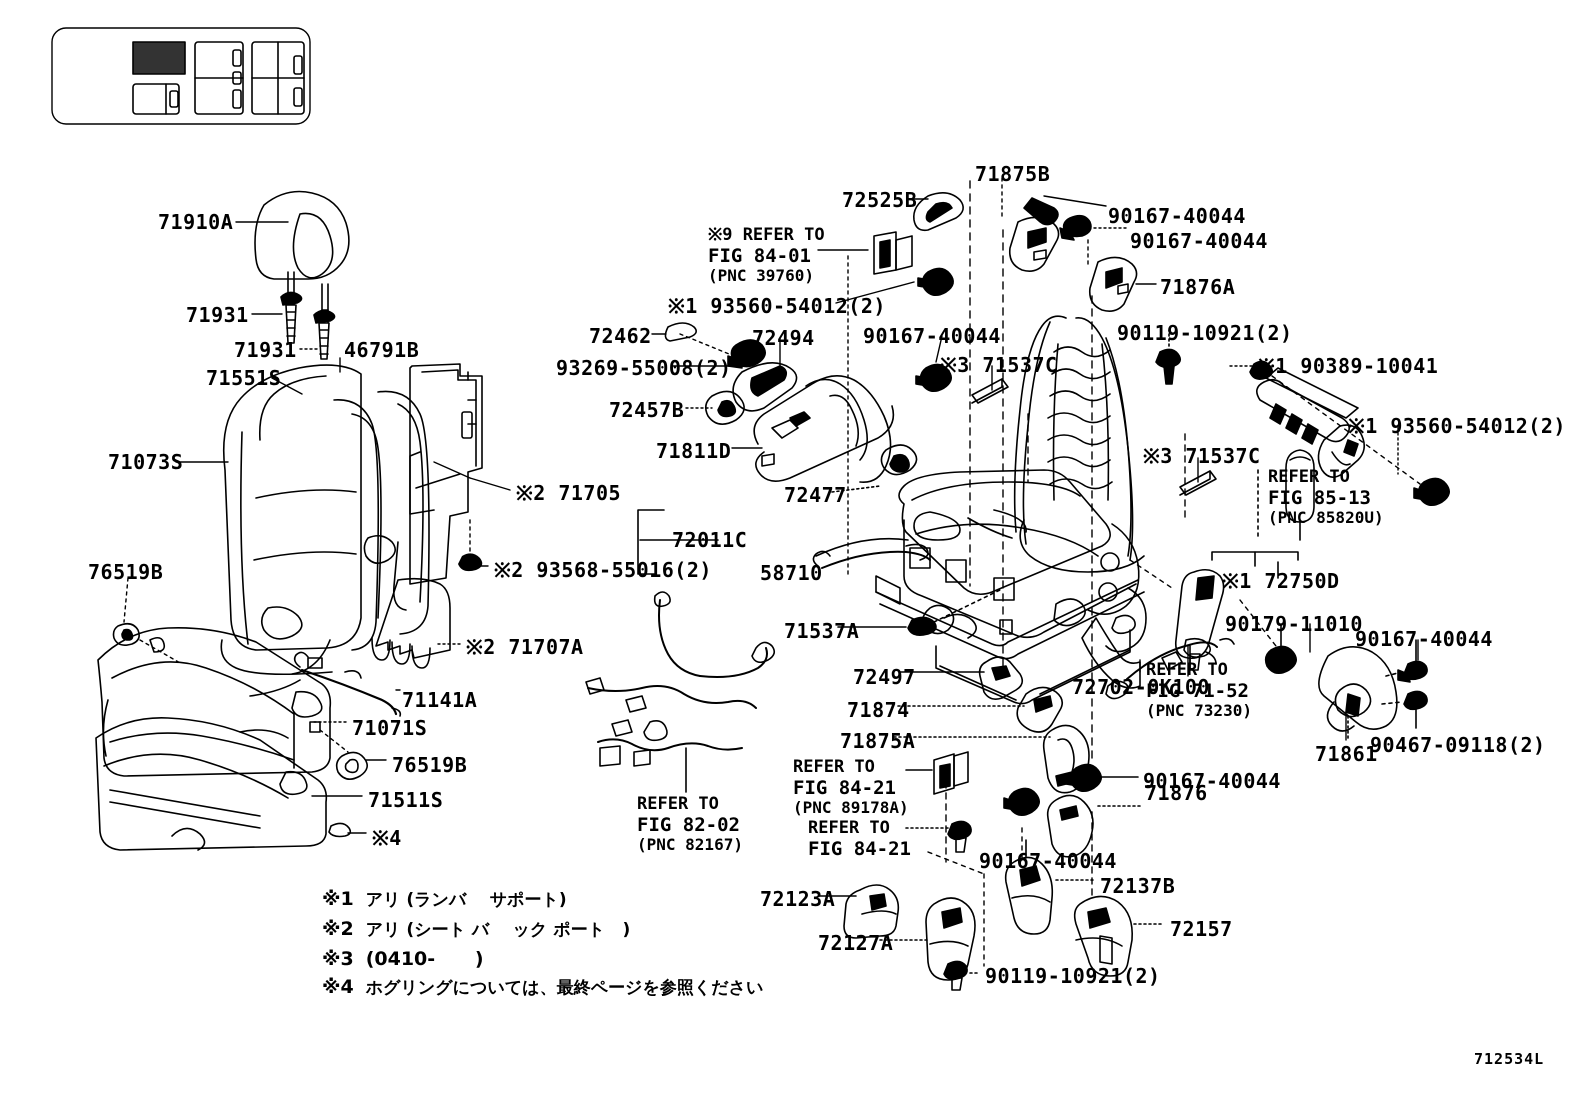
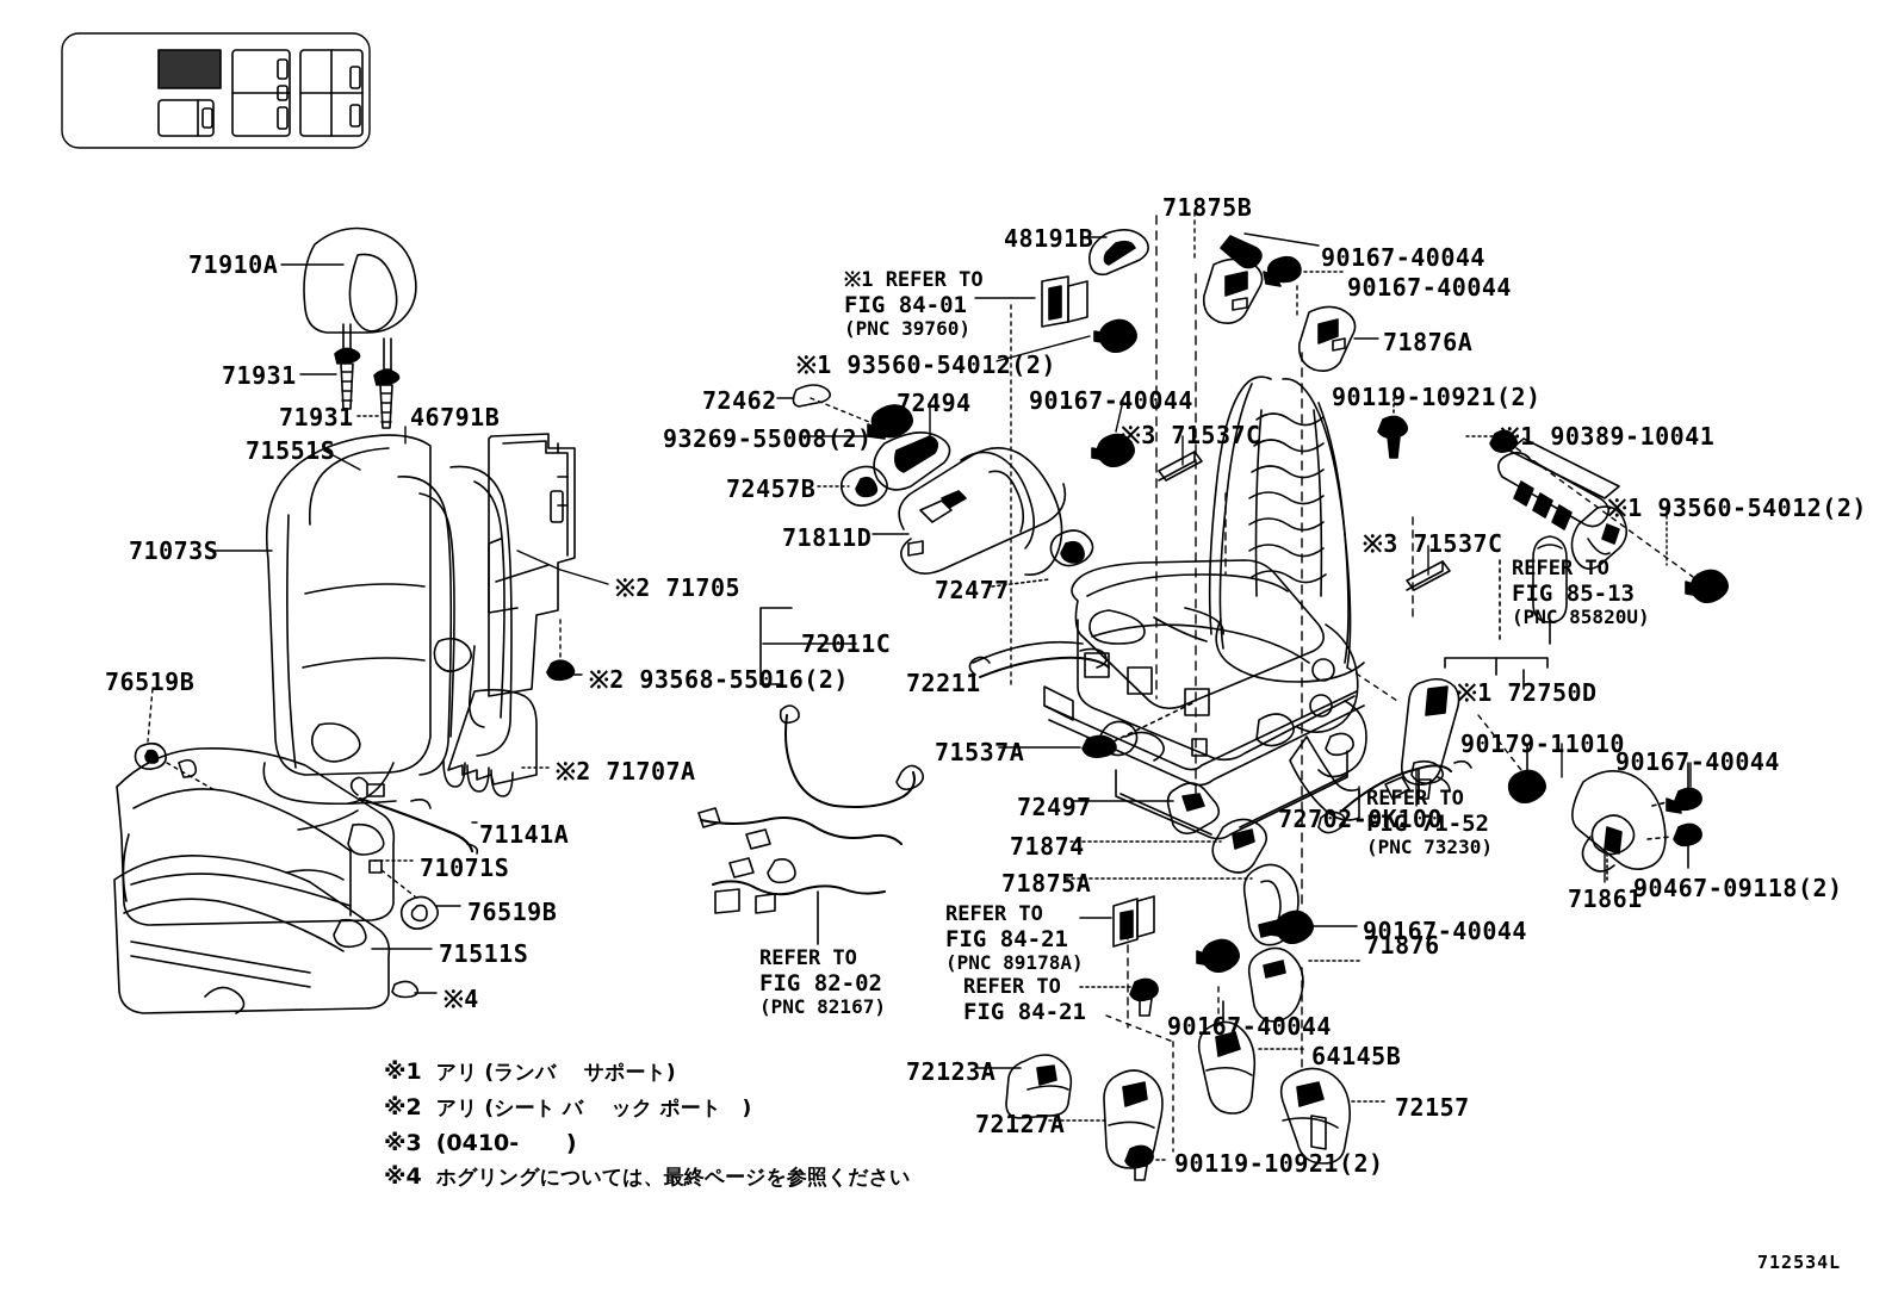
  71910A
  71931
  71931
  46791B
  71551S
  71073S
  76519B
  71141A
  71071S
  76519B
  71511S
  ※4
  ※2 71705
  ※2 93568-55016(2)
  ※2 71707A
- 72525B
+ 48191B
  71875B
  ※1 93560-54012(2)
  72462
  72494
  90167-40044
  93269-55008(2)
  ※3 71537C
  72457B
  71811D
  ※3 71537C
  72477
  72011C
- 58710
+ 72211
  71537A
  72497
  71874
  71875A
  90167-40044
  71876
  90167-40044
  72123A
- 72137B
+ 64145B
  72127A
  72157
  90119-10921(2)
  90167-40044
  90167-40044
  71876A
  90119-10921(2)
  ※1 90389-10041
  ※1 93560-54012(2)
  ※1 72750D
  90179-11010
  72702-0K100
  90167-40044
  71861
  90467-09118(2)
- ※9 REFER TO
+ ※1 REFER TO
  FIG 84-01
  (PNC 39760)
  REFER TO
  FIG 85-13
  (PNC 85820U)
  REFER TO
  FIG 71-52
  (PNC 73230)
  REFER TO
  FIG 82-02
  (PNC 82167)
  REFER TO
  FIG 84-21
  (PNC 89178A)
  REFER TO
  FIG 84-21
  ※1
  アリ (ランバ゚ サポート)
  ※2
  アリ (シート バ゚ ック ポート゚)
  ※3
  (0410- )
  ※4
  ホグリングについては、最終ページを参照ください
  712534L
